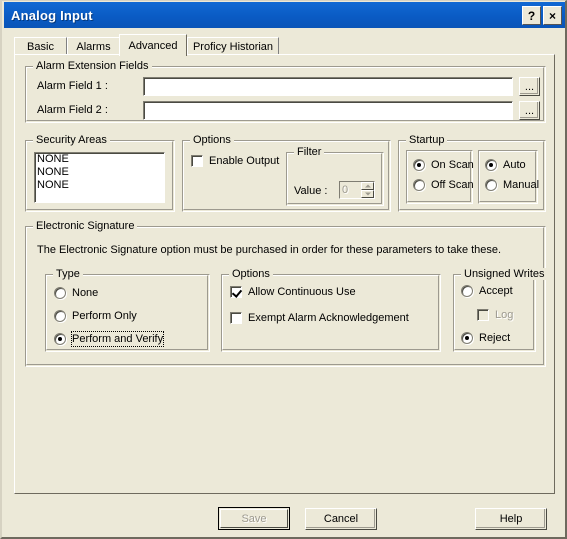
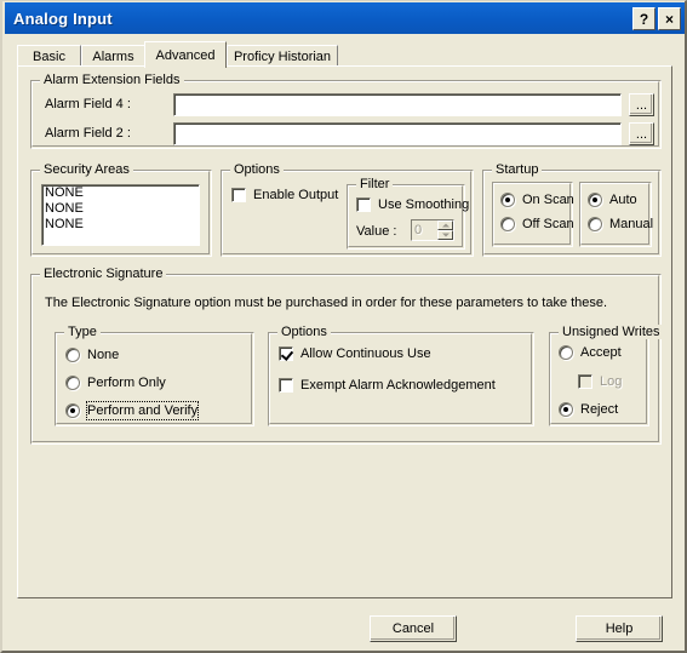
  Analog Input
  ?
  ×
  Basic
  Alarms
  Advanced
  Proficy Historian
  Alarm Extension Fields
- Alarm Field 1 :
+ Alarm Field 4 :
  ...
  Alarm Field 2 :
  ...
  Security Areas
  NONE
  NONE
  NONE
  Options
  Enable Output
  Filter
+ Use Smoothing
  Value :
  0
  Startup
  On Scan
  Off Scan
  Auto
  Manual
  Electronic Signature
  The Electronic Signature option must be purchased in order for these parameters to take these.
  Type
  None
  Perform Only
  Perform and Verify
  Options
  Allow Continuous Use
  Exempt Alarm Acknowledgement
  Unsigned Writes
  Accept
  Log
  Reject
- Save
  Cancel
  Help
